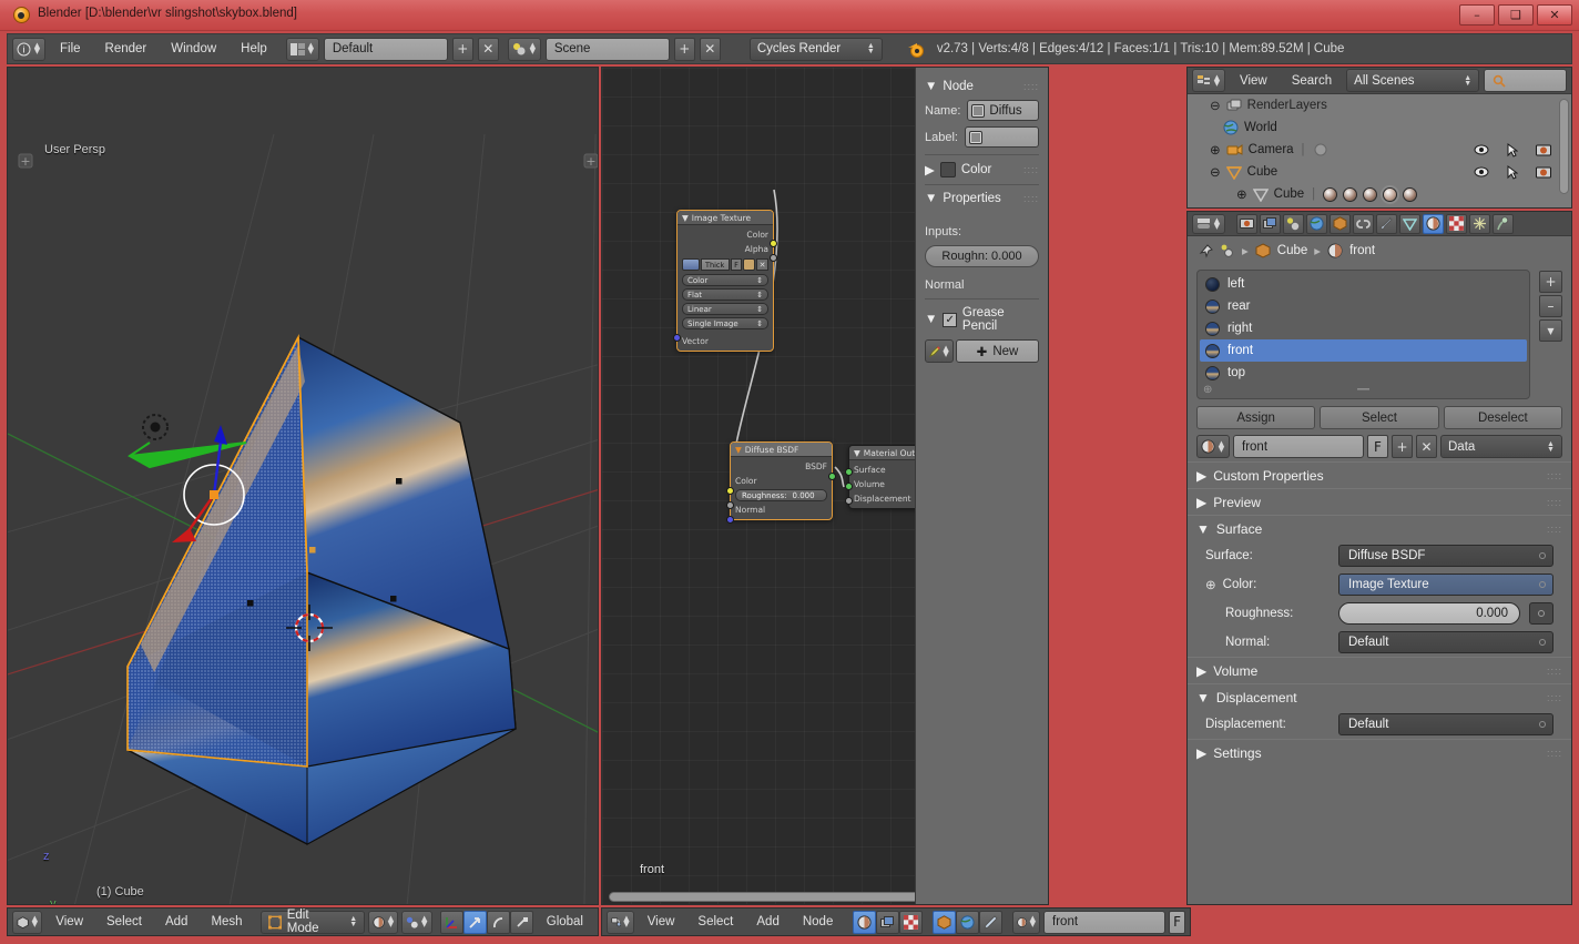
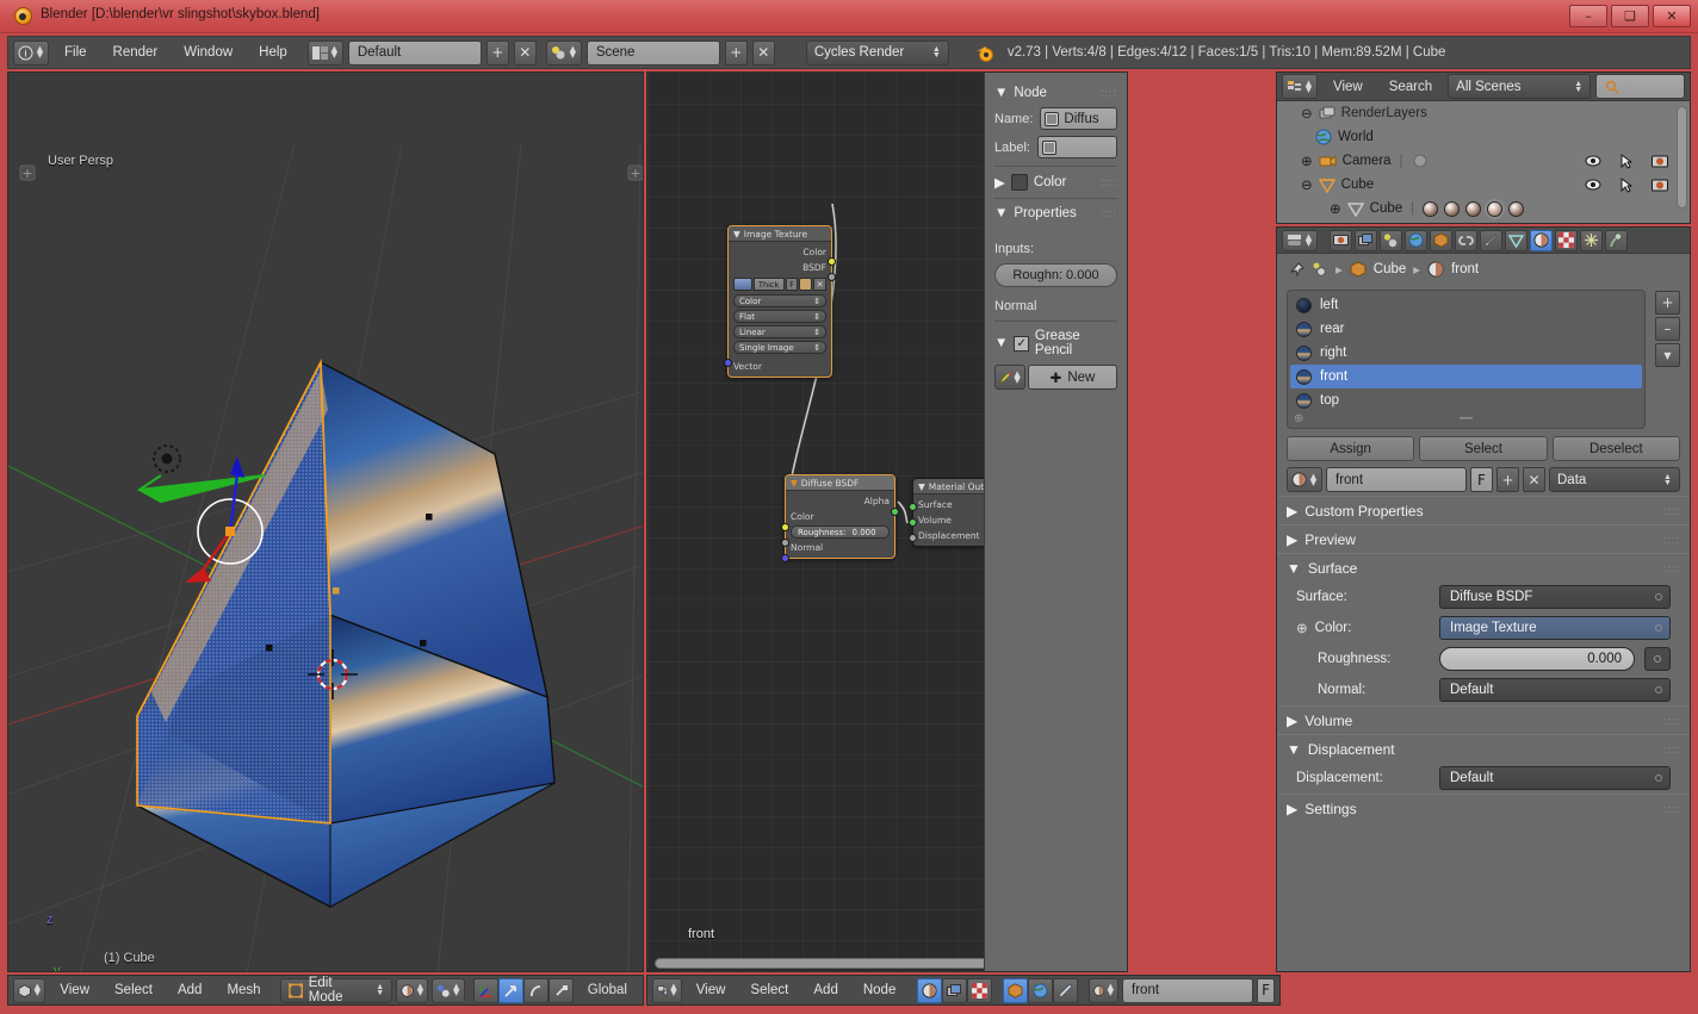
  Blender [D:\blender\vr slingshot\skybox.blend]
  –
  ❑
  ✕
  i
  ▲
  ▼
  File
  Render
  Window
  Help
  ▲
  ▼
  Default
  +
  ✕
  ▲
  ▼
  Scene
  +
  ✕
  Cycles Render
- v2.73 | Verts:4/8 | Edges:4/12 | Faces:1/1 | Tris:10 | Mem:89.52M | Cube
+ v2.73 | Verts:4/8 | Edges:4/12 | Faces:1/5 | Tris:10 | Mem:89.52M | Cube
  +
  +
  User Persp
  (1) Cube
  z
  ▼
  Image Texture
  Color
- Alpha
+ BSDF
  Thick
  F
  ✕
  Color
  ⇕
  Flat
  ⇕
  Linear
  ⇕
  Single Image
  ⇕
  Vector
  ▼
  Diffuse BSDF
- BSDF
+ Alpha
  Color
  Roughness:
  0.000
  Normal
  ▼
  Material Out
  Surface
  Volume
  Displacement
  front
  ▼
  Node
  ::::
  Name:
  Diffus
  Label:
  ▶
  Color
  ::::
  ▼
  Properties
  ::::
  Inputs:
  Roughn: 0.000
  Normal
  ▼
  ✓
  Grease Pencil
  ▲
  ▼
  ✚
  New
  ▲
  ▼
  View
  Search
  All Scenes
  ⊖
  RenderLayers
  World
  ⊕
  Camera
  ⊖
  Cube
  ⊕
  Cube
  |
  ▲
  ▼
  ▸
  Cube
  ▸
  front
  left
  rear
  right
  front
  top
  ⊕
  ━━
  +
  –
  ▼
  Assign
  Select
  Deselect
  ▲
  ▼
  front
  F
  +
  ✕
  Data
  ▶
  Custom Properties
  ::::
  ▶
  Preview
  ::::
  ▼
  Surface
  ::::
  Surface:
  Diffuse BSDF
  ⊕
  Color:
  Image Texture
  Roughness:
  0.000
  Normal:
  Default
  ▶
  Volume
  ::::
  ▼
  Displacement
  ::::
  Displacement:
  Default
  ▶
  Settings
  ::::
  ▲
  ▼
  View
  Select
  Add
  Mesh
  Edit Mode
  ▲
  ▼
  ▲
  ▼
  Global
  ▲
  ▼
  View
  Select
  Add
  Node
  ▲
  ▼
  front
  F
